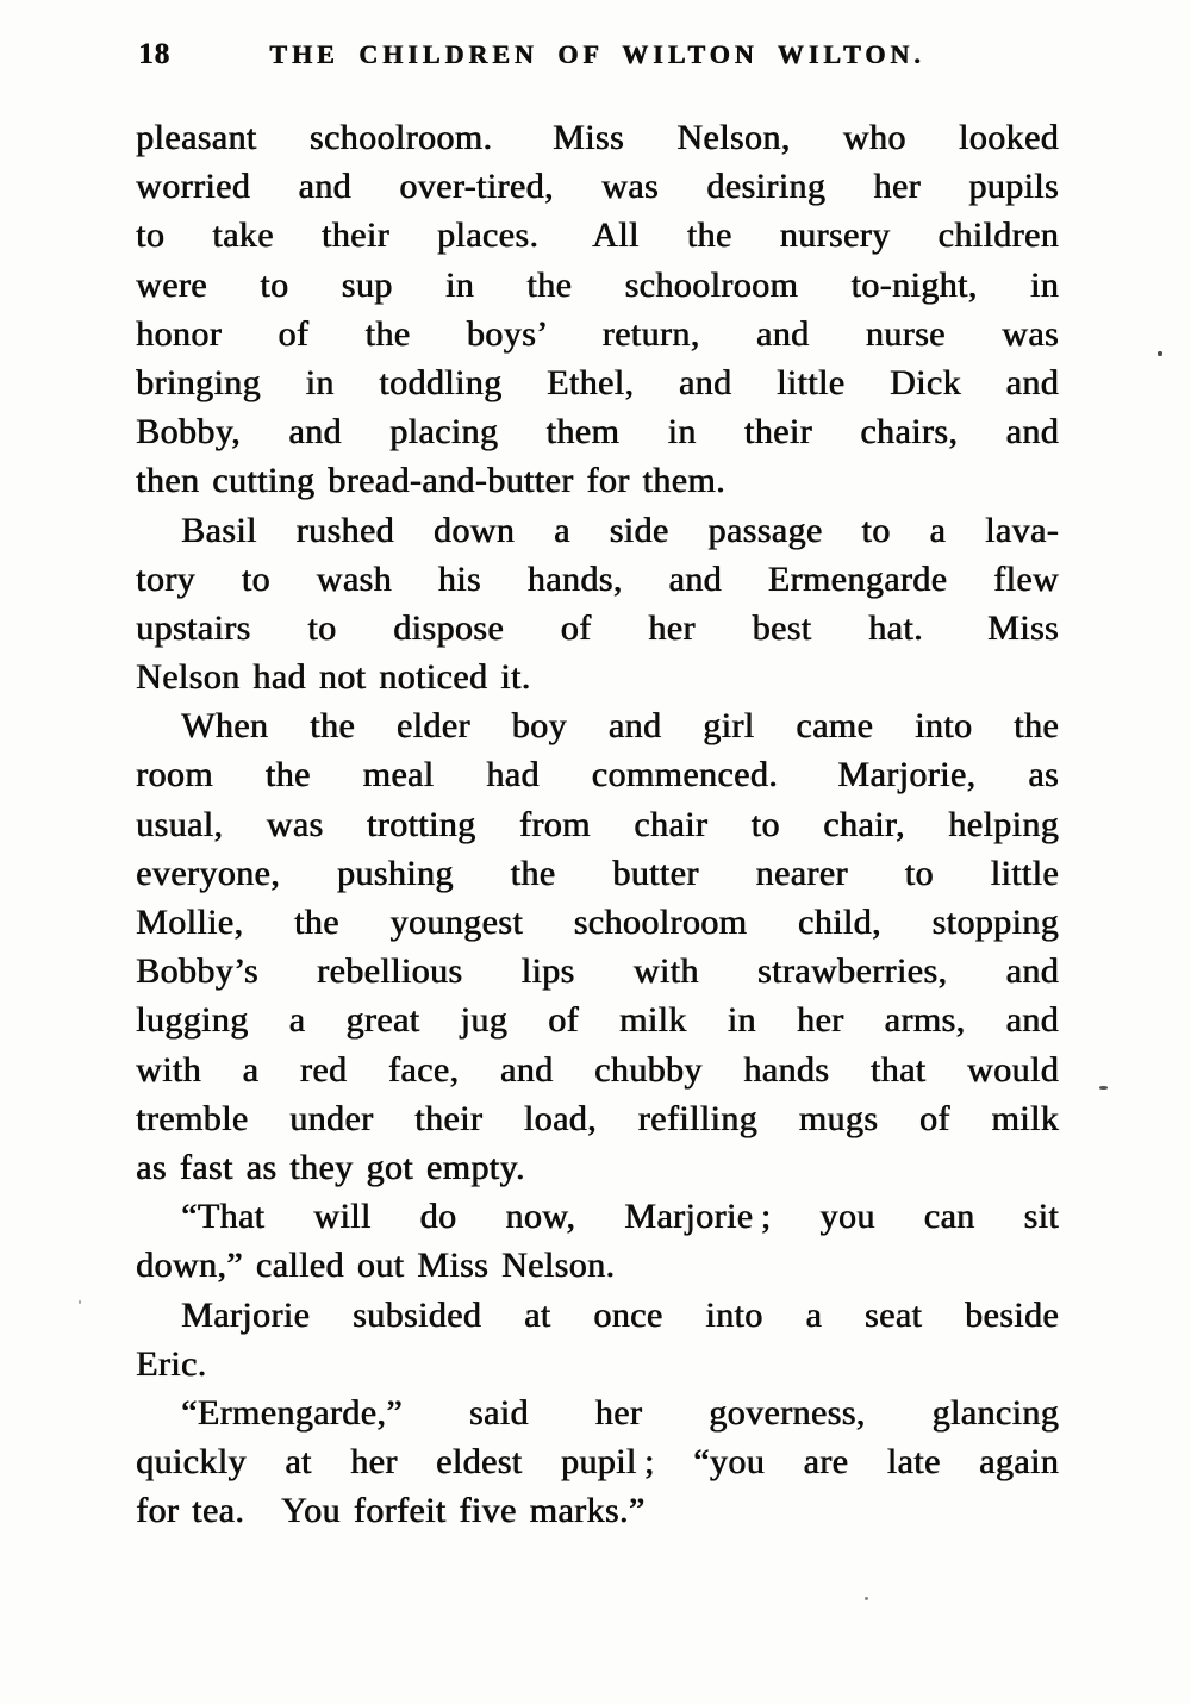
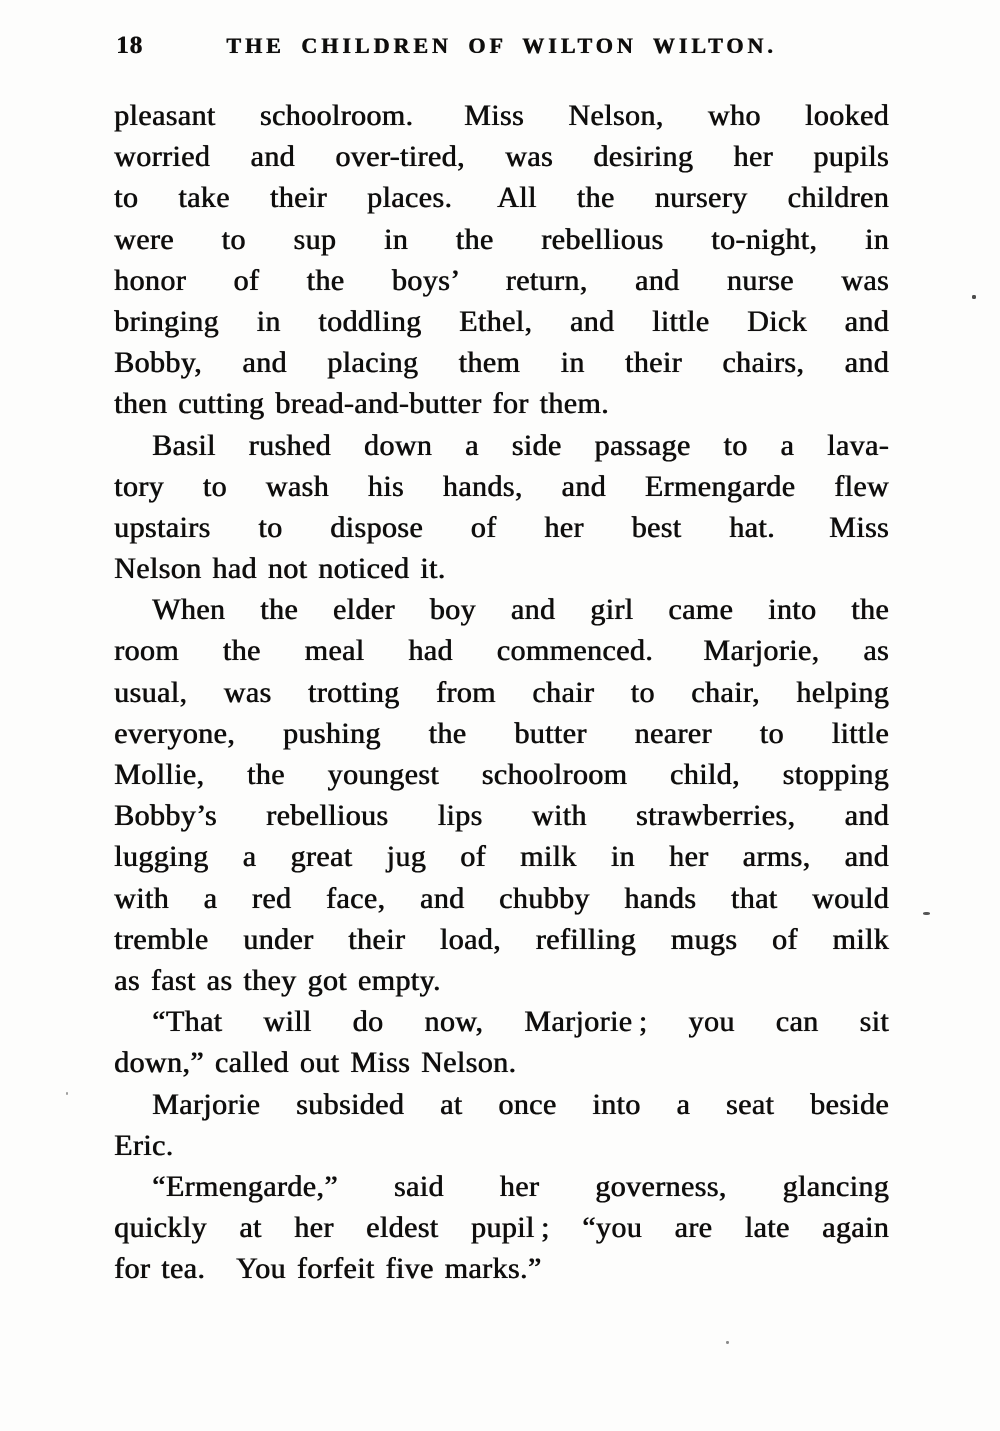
  18
  THE CHILDREN OF WILTON WILTON.
  pleasant schoolroom. Miss Nelson, who looked
  worried and over-tired, was desiring her pupils
  to take their places. All the nursery children
- were to sup in the schoolroom to-night, in
+ were to sup in the rebellious to-night, in
  honor of the boys’ return, and nurse was
  bringing in toddling Ethel, and little Dick and
  Bobby, and placing them in their chairs, and
  then cutting bread-and-butter for them.
  Basil rushed down a side passage to a lava-
  tory to wash his hands, and Ermengarde flew
  upstairs to dispose of her best hat. Miss
  Nelson had not noticed it.
  When the elder boy and girl came into the
  room the meal had commenced. Marjorie, as
  usual, was trotting from chair to chair, helping
  everyone, pushing the butter nearer to little
  Mollie, the youngest schoolroom child, stopping
  Bobby’s rebellious lips with strawberries, and
  lugging a great jug of milk in her arms, and
  with a red face, and chubby hands that would
  tremble under their load, refilling mugs of milk
  as fast as they got empty.
  “That will do now, Marjorie ; you can sit
  down,” called out Miss Nelson.
  Marjorie subsided at once into a seat beside
  Eric.
  “Ermengarde,” said her governess, glancing
  quickly at her eldest pupil ; “you are late again
  for tea. You forfeit five marks.”
